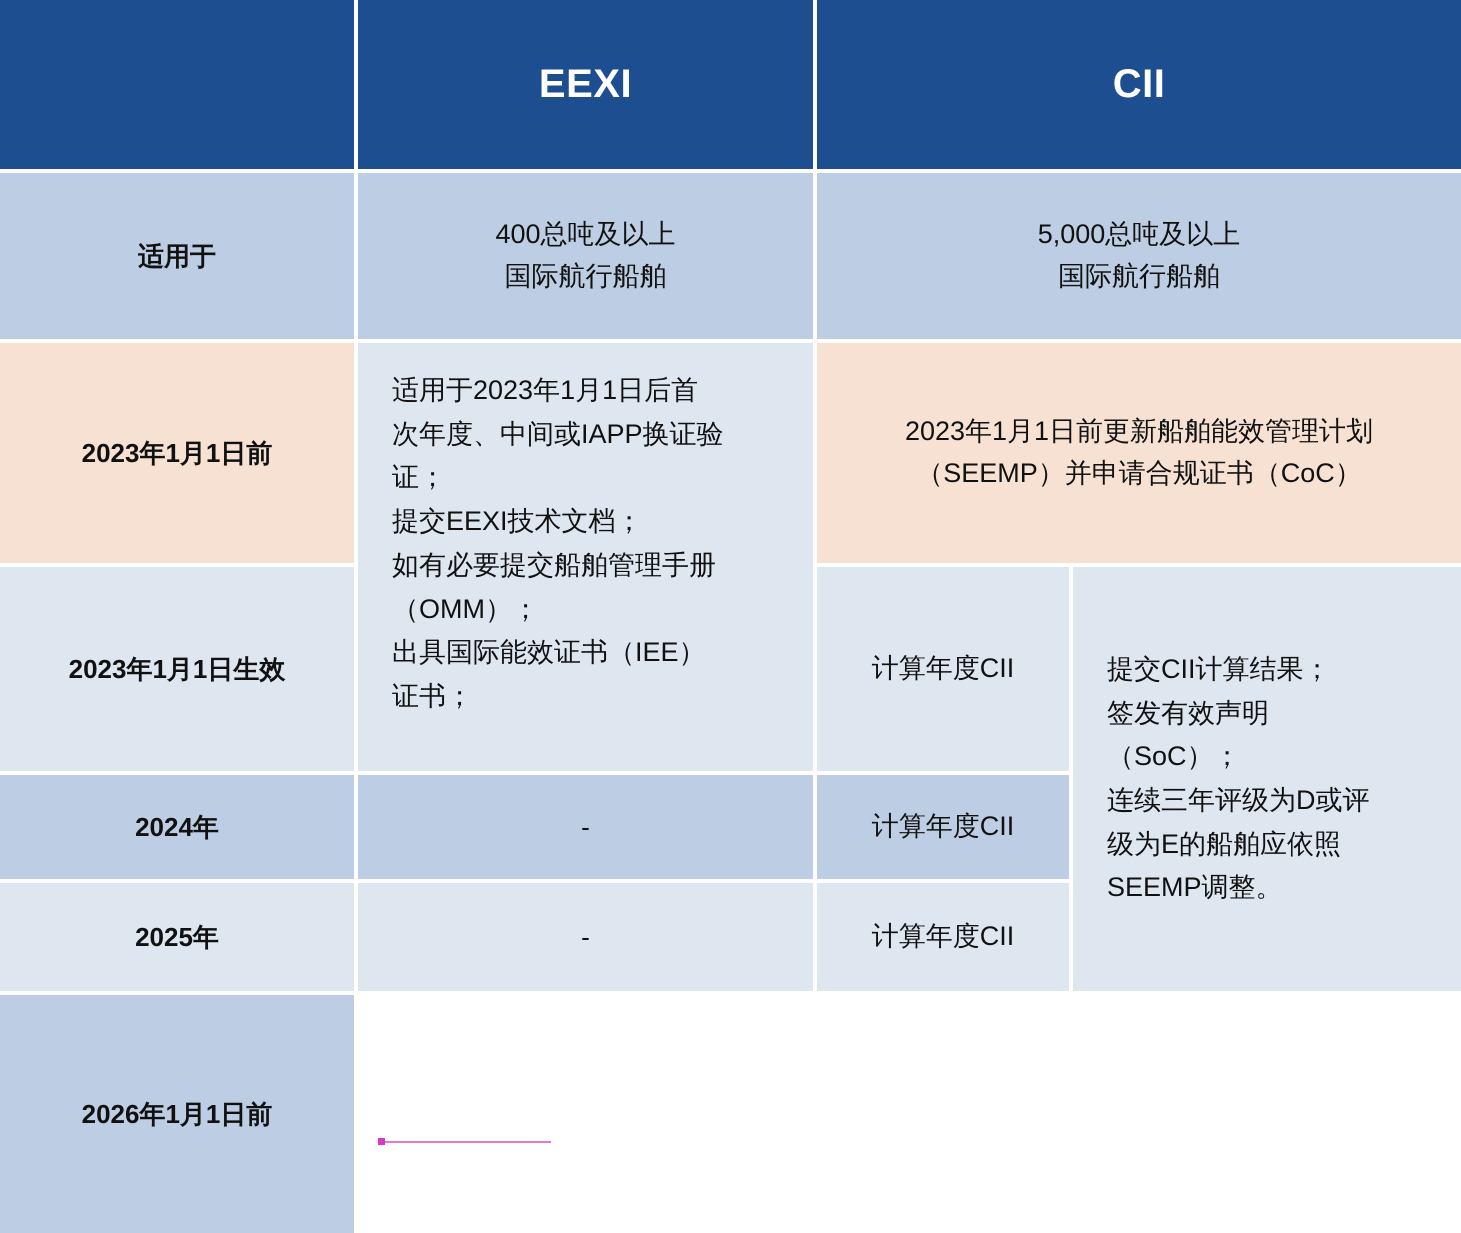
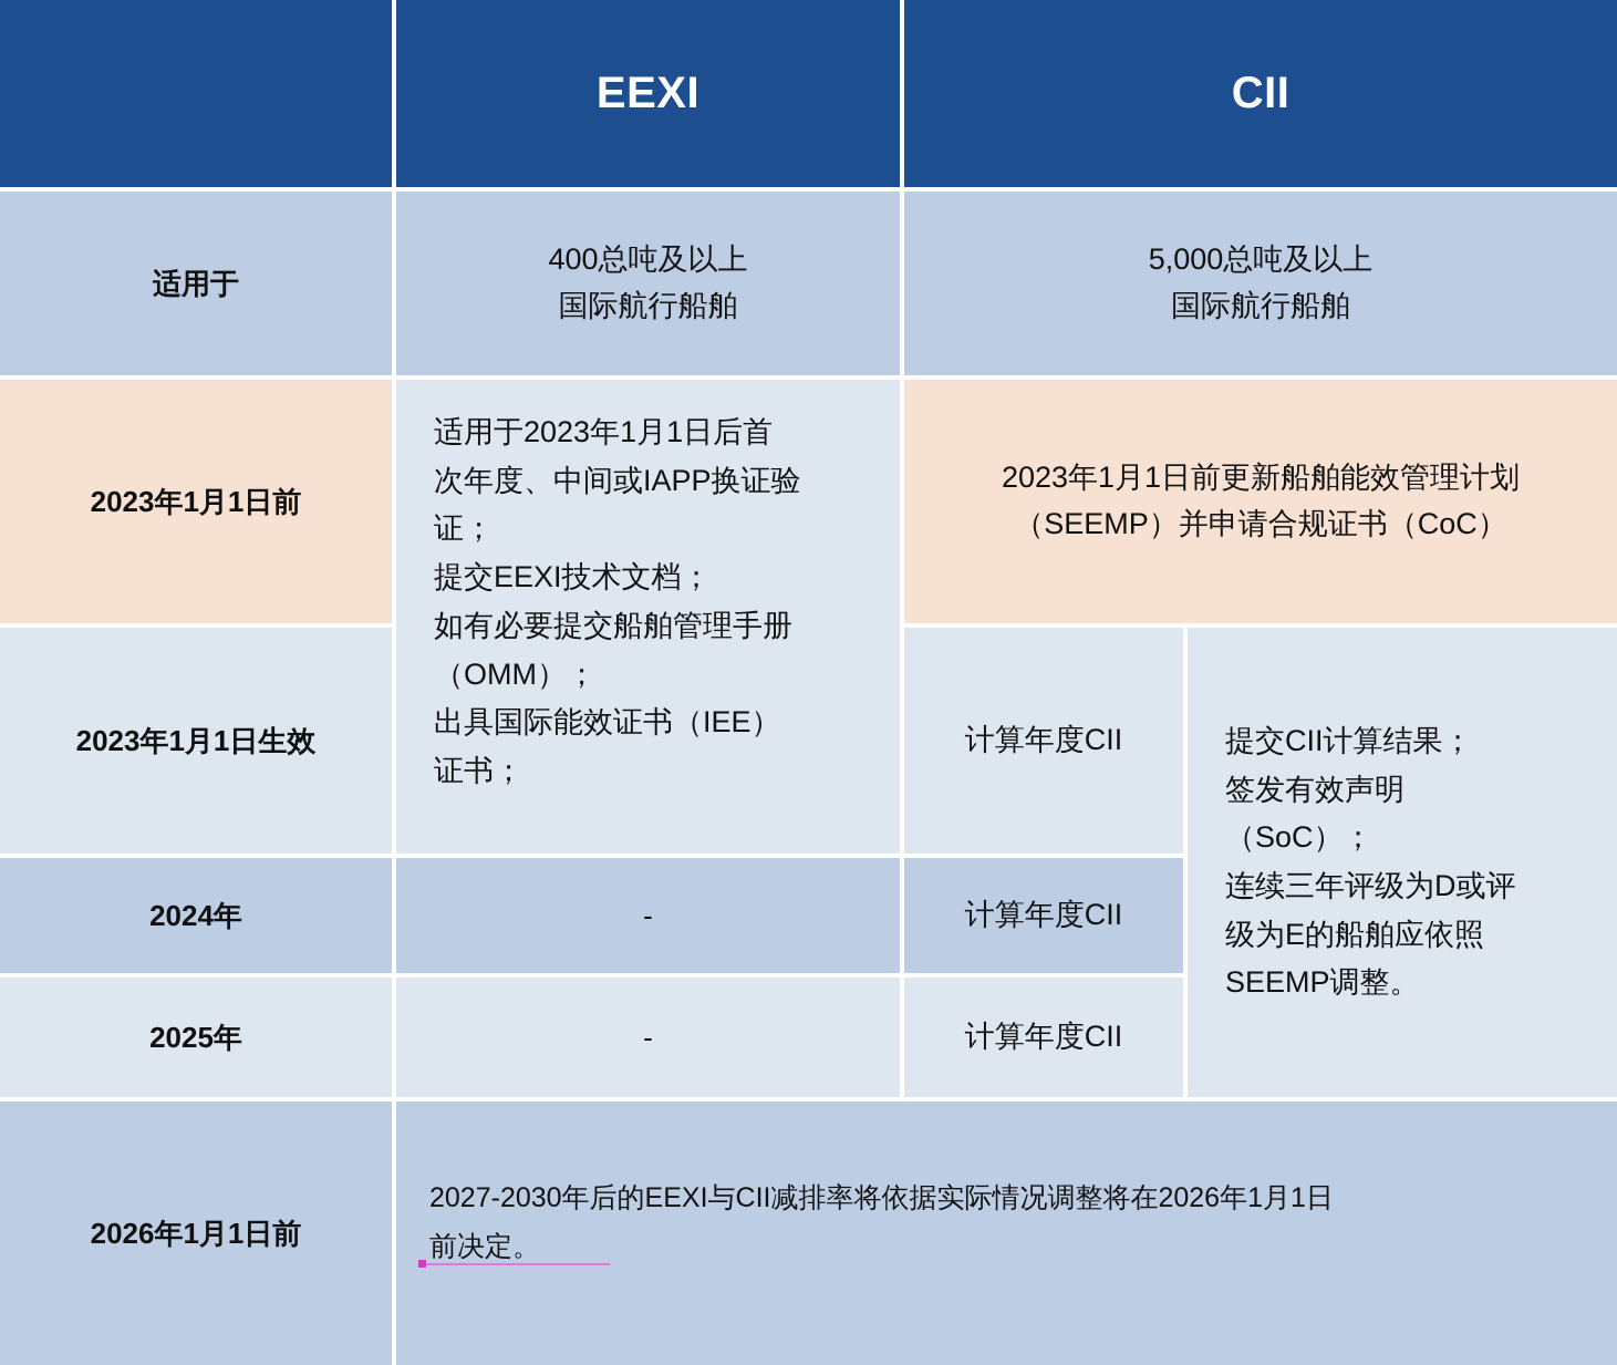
  EEXI
  CII
  适用于
  400总吨及以上
  国际航行船舶
  5,000总吨及以上
  国际航行船舶
  2023年1月1日前
  适用于2023年1月1日后首
  次年度、中间或IAPP换证验
  证；
  提交EEXI技术文档；
  如有必要提交船舶管理手册
  （OMM）；
  出具国际能效证书（IEE）
  证书；
  2023年1月1日前更新船舶能效管理计划
  （SEEMP）并申请合规证书（CoC）
  2023年1月1日生效
  计算年度CII
  提交CII计算结果；
  签发有效声明
  （SoC）；
  连续三年评级为D或评
  级为E的船舶应依照
  SEEMP调整。
  2024年
  -
  计算年度CII
  2025年
  -
  计算年度CII
  2026年1月1日前
+ 2027-2030年后的EEXI与CII减排率将依据实际情况调整将在2026年1月1日
+ 前决定。
